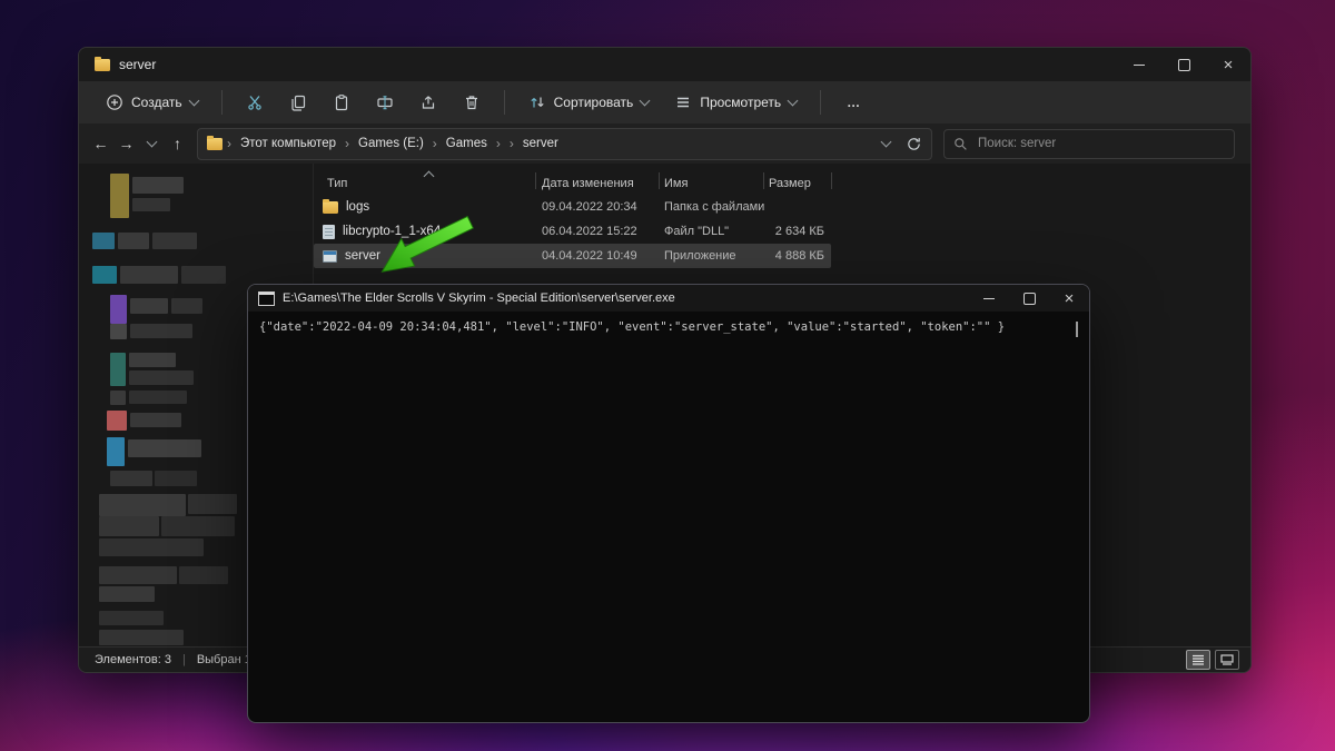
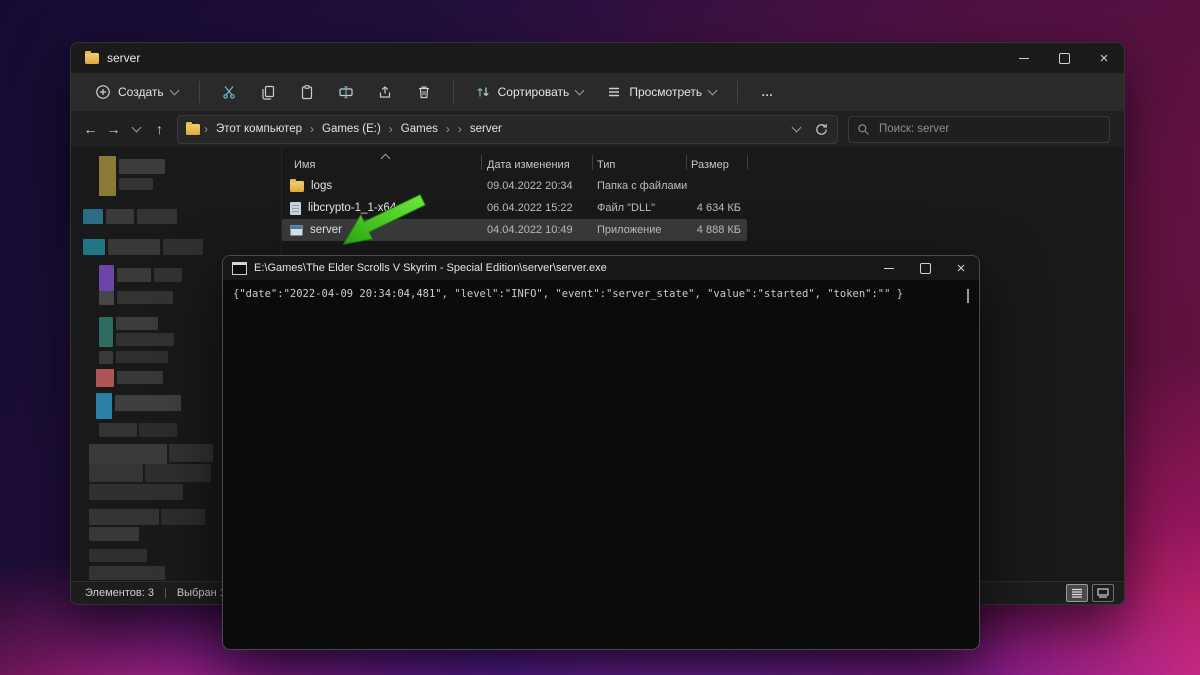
  server
  ×
  Создать
  Сортировать
  Просмотреть
  …
  ←
  →
  ↑
  ›
  Этот компьютер
  ›
  Games (E:)
  ›
  Games
  ›
  ›
  server
  Поиск: server
- Тип
+ Имя
  Дата изменения
- Имя
+ Тип
  Размер
  logs
  09.04.2022 20:34
  Папка с файлами
  libcrypto-1_1-x6
  06.04.2022 15:22
  Файл "DLL"
- 2 634 КБ
+ 4 634 КБ
  server
  04.04.2022 10:49
  Приложение
  4 888 КБ
  Элементов: 3
  |
  E:\Games\The Elder Scrolls V Skyrim - Special Edition\server\server.exe
  ×
  {"date":"2022-04-09 20:34:04,481", "level":"INFO", "event":"server_state", "value":"started", "token":"" }
